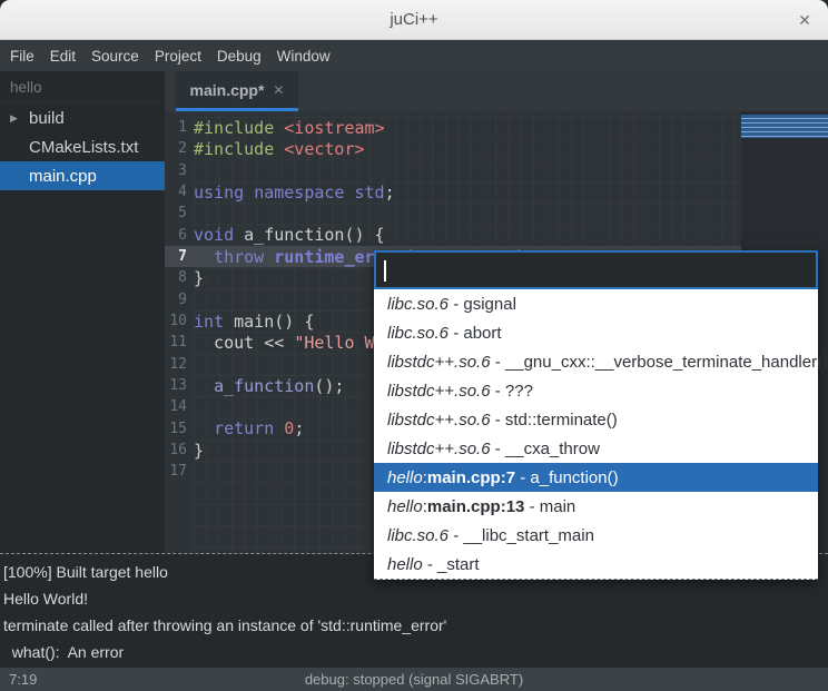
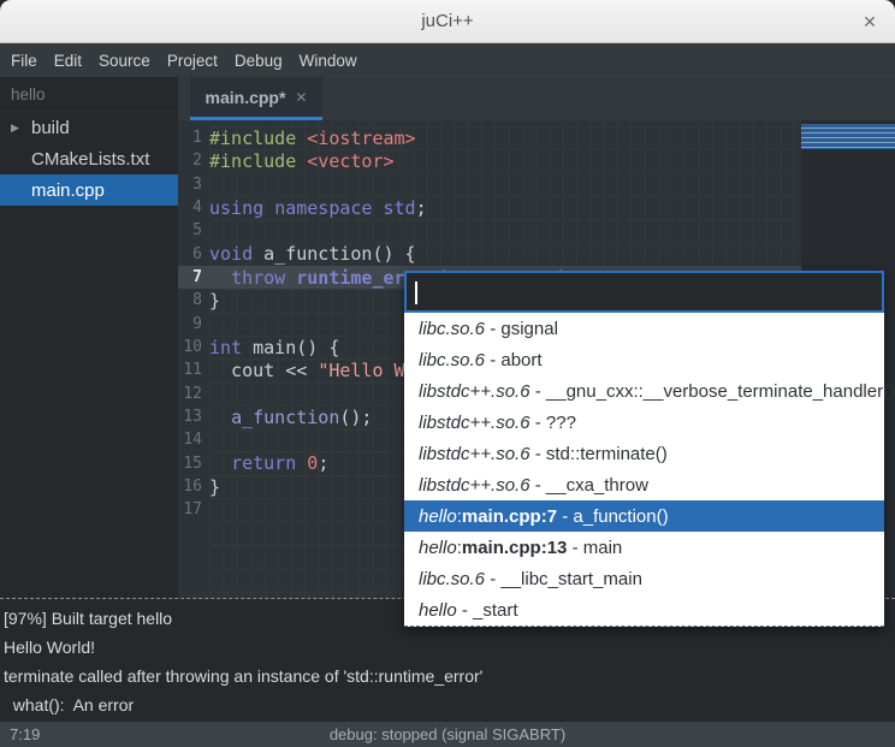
  juCi++
  ✕
  File
  Edit
  Source
  Project
  Debug
  Window
  hello
  ▶
  build
  CMakeLists.txt
  main.cpp
  main.cpp*
  ✕
  1
  #include <iostream>
  2
  #include <vector>
  3
  4
  using namespace std;
  5
  6
  void a_function() {
  7
  8
  }
  9
  10
  int main() {
  11
  cout << "Hello W
  12
  13
  a_function();
  14
  15
  return 0;
  16
  }
  17
- [100%] Built target hello
+ [97%] Built target hello
  Hello World!
  terminate called after throwing an instance of 'std::runtime_error'
  what(): An error
  libc.so.6
  - gsignal
  libc.so.6
  - abort
  libstdc++.so.6
  - __gnu_cxx::__verbose_terminate_handler()
  libstdc++.so.6
  - ???
  libstdc++.so.6
  - std::terminate()
  libstdc++.so.6
  - __cxa_throw
  hello
  :
  main.cpp:7
  - a_function()
  hello
  :
  main.cpp:13
  - main
  libc.so.6
  - __libc_start_main
  hello
  - _start
  7:19
  debug: stopped (signal SIGABRT)
